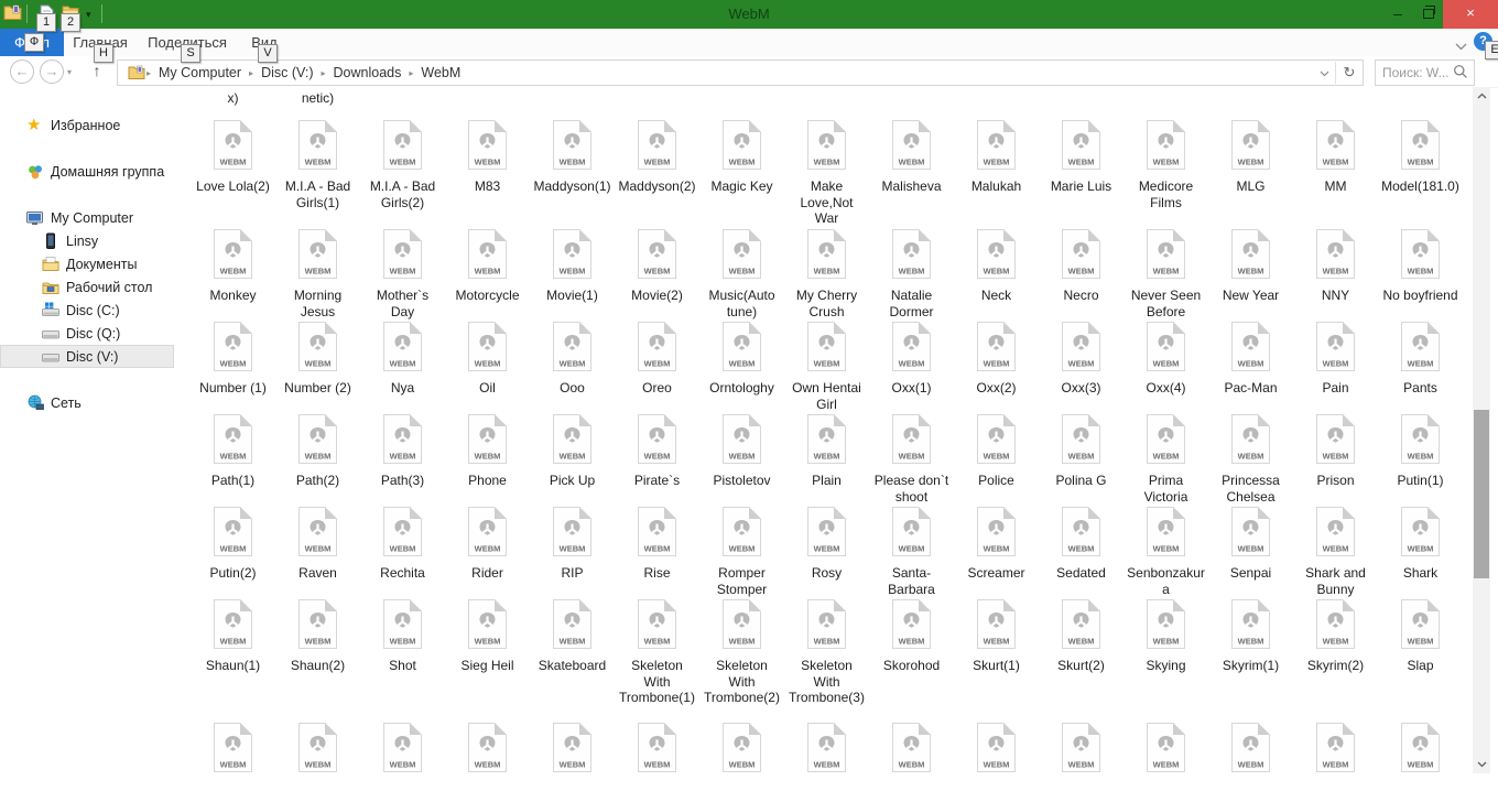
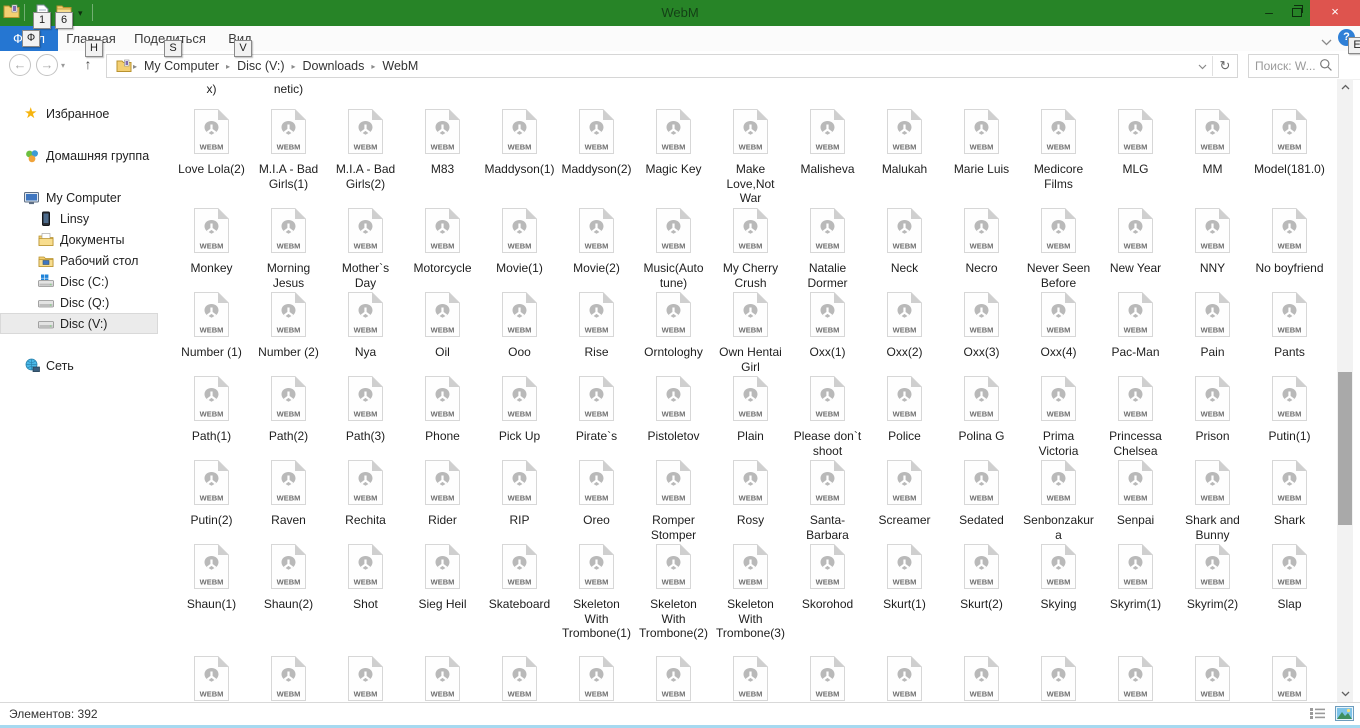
  WebM
  ▾
  –
  ×
  Главная
  Поделиться
  Вид
  ?
  1
- 2
+ 6
  Ф
  H
  S
  V
  E
  ←
  →
  ▾
  ↑
  ▸
  My Computer
  ▸
  Disc (V:)
  ▸
  Downloads
  ▸
  WebM
  ↻
  Поиск: W...
  ★
  Избранное
  Домашняя группа
  My Computer
  Linsy
  Документы
  Рабочий стол
  Disc (C:)
  Disc (Q:)
  Disc (V:)
  Сеть
  x)
  netic)
  WEBM
  Love Lola(2)
  WEBM
  M.I.A - Bad Girls(1)
  WEBM
  M.I.A - Bad Girls(2)
  WEBM
  M83
  WEBM
  Maddyson(1)
  WEBM
  Maddyson(2)
  WEBM
  Magic Key
  WEBM
  Make Love,Not War
  WEBM
  Malisheva
  WEBM
  Malukah
  WEBM
  Marie Luis
  WEBM
  Medicore Films
  WEBM
  MLG
  WEBM
  MM
  WEBM
  Model(181.0)
  WEBM
  Monkey
  WEBM
  Morning Jesus
  WEBM
  Mother`s Day
  WEBM
  Motorcycle
  WEBM
  Movie(1)
  WEBM
  Movie(2)
  WEBM
  Music(Auto tune)
  WEBM
  My Cherry Crush
  WEBM
  Natalie Dormer
  WEBM
  Neck
  WEBM
  Necro
  WEBM
  Never Seen Before
  WEBM
  New Year
  WEBM
  NNY
  WEBM
  No boyfriend
  WEBM
  Number (1)
  WEBM
  Number (2)
  WEBM
  Nya
  WEBM
  Oil
  WEBM
  Ooo
  WEBM
- Oreo
+ Rise
  WEBM
  Orntologhy
  WEBM
  Own Hentai Girl
  WEBM
  Oxx(1)
  WEBM
  Oxx(2)
  WEBM
  Oxx(3)
  WEBM
  Oxx(4)
  WEBM
  Pac-Man
  WEBM
  Pain
  WEBM
  Pants
  WEBM
  Path(1)
  WEBM
  Path(2)
  WEBM
  Path(3)
  WEBM
  Phone
  WEBM
  Pick Up
  WEBM
  Pirate`s
  WEBM
  Pistoletov
  WEBM
  Plain
  WEBM
  Please don`t shoot
  WEBM
  Police
  WEBM
  Polina G
  WEBM
  Prima Victoria
  WEBM
  Princessa Chelsea
  WEBM
  Prison
  WEBM
  Putin(1)
  WEBM
  Putin(2)
  WEBM
  Raven
  WEBM
  Rechita
  WEBM
  Rider
  WEBM
  RIP
  WEBM
- Rise
+ Oreo
  WEBM
  Romper Stomper
  WEBM
  Rosy
  WEBM
  Santa-Barbara
  WEBM
  Screamer
  WEBM
  Sedated
  WEBM
  Senbonzakura
  WEBM
  Senpai
  WEBM
  Shark and Bunny
  WEBM
  Shark
  WEBM
  Shaun(1)
  WEBM
  Shaun(2)
  WEBM
  Shot
  WEBM
  Sieg Heil
  WEBM
  Skateboard
  WEBM
  Skeleton With Trombone(1)
  WEBM
  Skeleton With Trombone(2)
  WEBM
  Skeleton With Trombone(3)
  WEBM
  Skorohod
  WEBM
  Skurt(1)
  WEBM
  Skurt(2)
  WEBM
  Skying
  WEBM
  Skyrim(1)
  WEBM
  Skyrim(2)
  WEBM
  Slap
  WEBM
  WEBM
  WEBM
  WEBM
  WEBM
  WEBM
  WEBM
  WEBM
  WEBM
  WEBM
  WEBM
  WEBM
  WEBM
  WEBM
  WEBM
+ Элементов: 392
